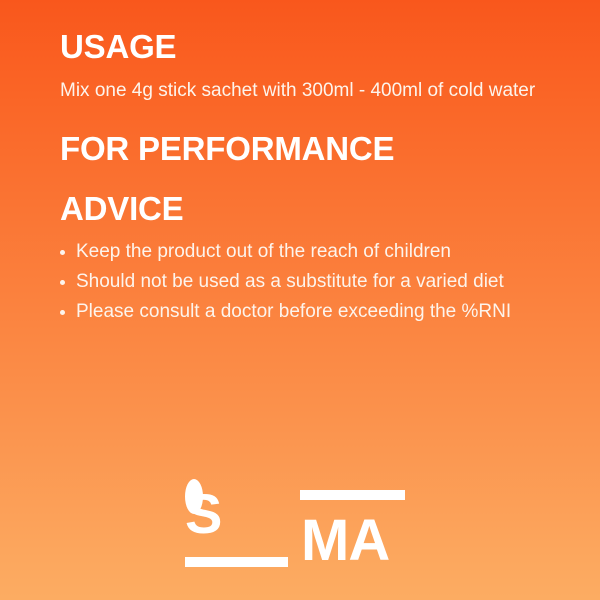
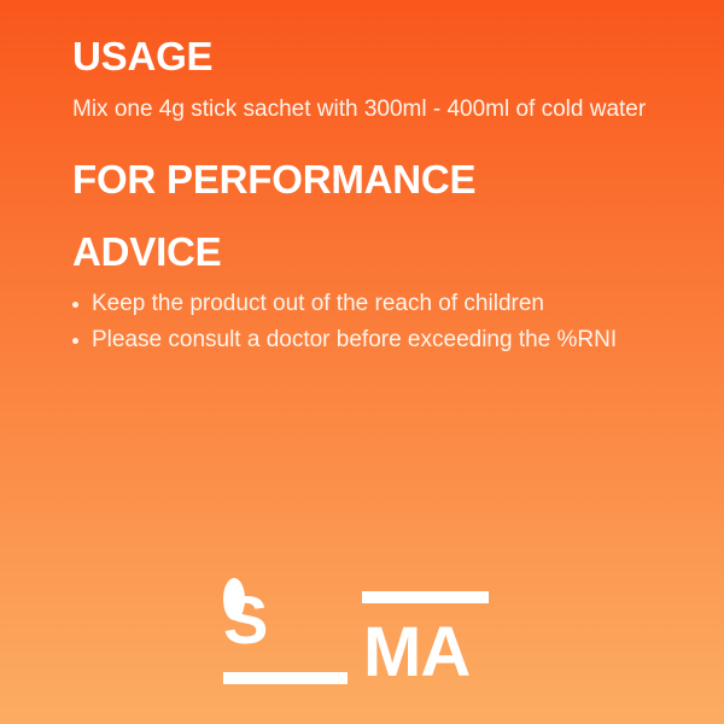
  USAGE
  Mix one 4g stick sachet with 300ml - 400ml of cold water
  FOR PERFORMANCE
  ADVICE
  Keep the product out of the reach of children
- Should not be used as a substitute for a varied diet
  Please consult a doctor before exceeding the %RNI
  S
  MA
